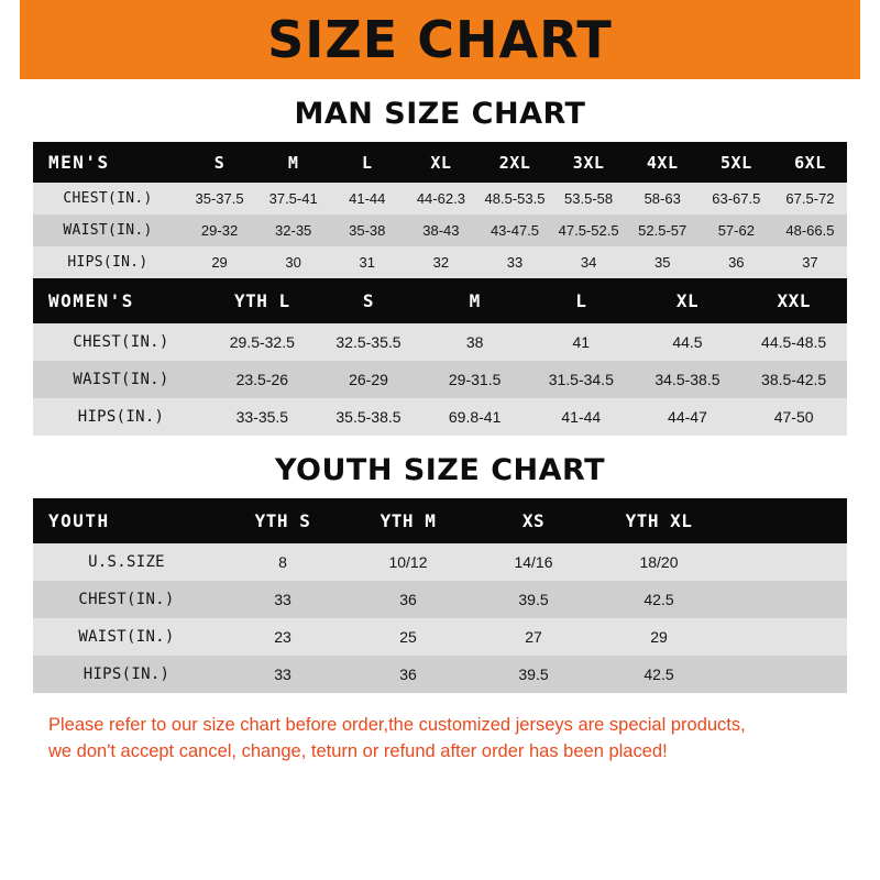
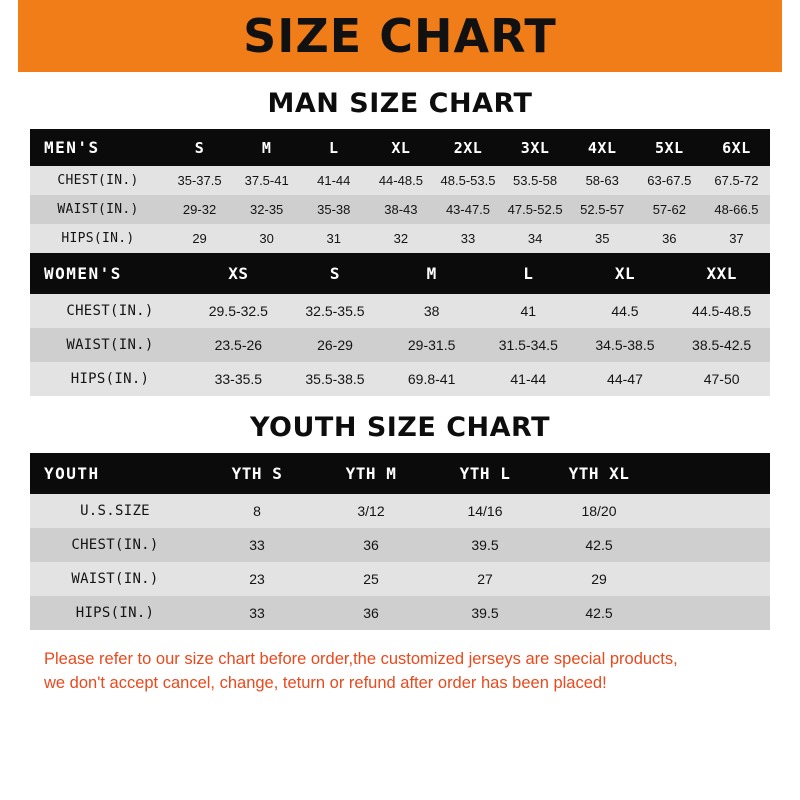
  SIZE CHART
  MAN SIZE CHART
  MEN'S	S	M	L	XL	2XL	3XL	4XL	5XL	6XL
- CHEST(IN.)	35-37.5	37.5-41	41-44	44-62.3	48.5-53.5	53.5-58	58-63	63-67.5	67.5-72
+ CHEST(IN.)	35-37.5	37.5-41	41-44	44-48.5	48.5-53.5	53.5-58	58-63	63-67.5	67.5-72
  WAIST(IN.)	29-32	32-35	35-38	38-43	43-47.5	47.5-52.5	52.5-57	57-62	48-66.5
  HIPS(IN.)	29	30	31	32	33	34	35	36	37
- WOMEN'S	YTH L	S	M	L	XL	XXL
+ WOMEN'S	XS	S	M	L	XL	XXL
  CHEST(IN.)	29.5-32.5	32.5-35.5	38	41	44.5	44.5-48.5
  WAIST(IN.)	23.5-26	26-29	29-31.5	31.5-34.5	34.5-38.5	38.5-42.5
  HIPS(IN.)	33-35.5	35.5-38.5	69.8-41	41-44	44-47	47-50
  YOUTH SIZE CHART
- YOUTH	YTH S	YTH M	XS	YTH XL
+ YOUTH	YTH S	YTH M	YTH L	YTH XL
- U.S.SIZE	8	10/12	14/16	18/20
+ U.S.SIZE	8	3/12	14/16	18/20
  CHEST(IN.)	33	36	39.5	42.5
  WAIST(IN.)	23	25	27	29
  HIPS(IN.)	33	36	39.5	42.5
  Please refer to our size chart before order,the customized jerseys are special products,
  we don't accept cancel, change, teturn or refund after order has been placed!
